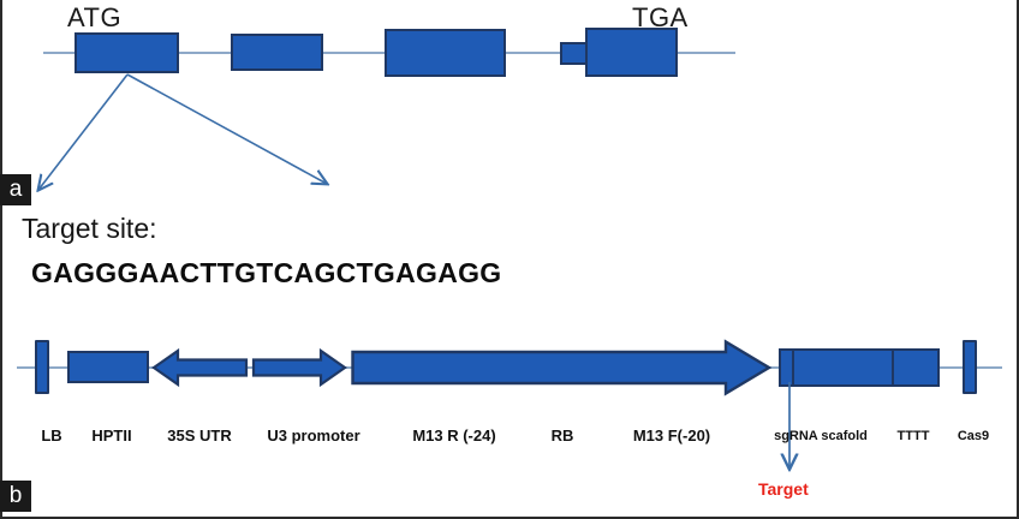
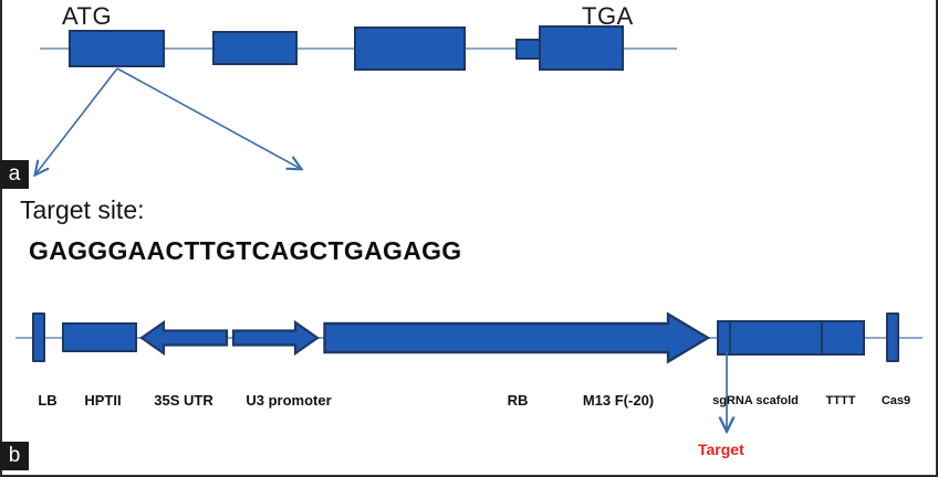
  ATG
  TGA
  a
  Target site:
  GAGGGAACTTGTCAGCTGAGAGG
  LB
  HPTII
  35S UTR
  U3 promoter
- M13 R (-24)
  RB
  M13 F(-20)
  sgRNA scafold
  TTTT
  Cas9
  Target
  b
